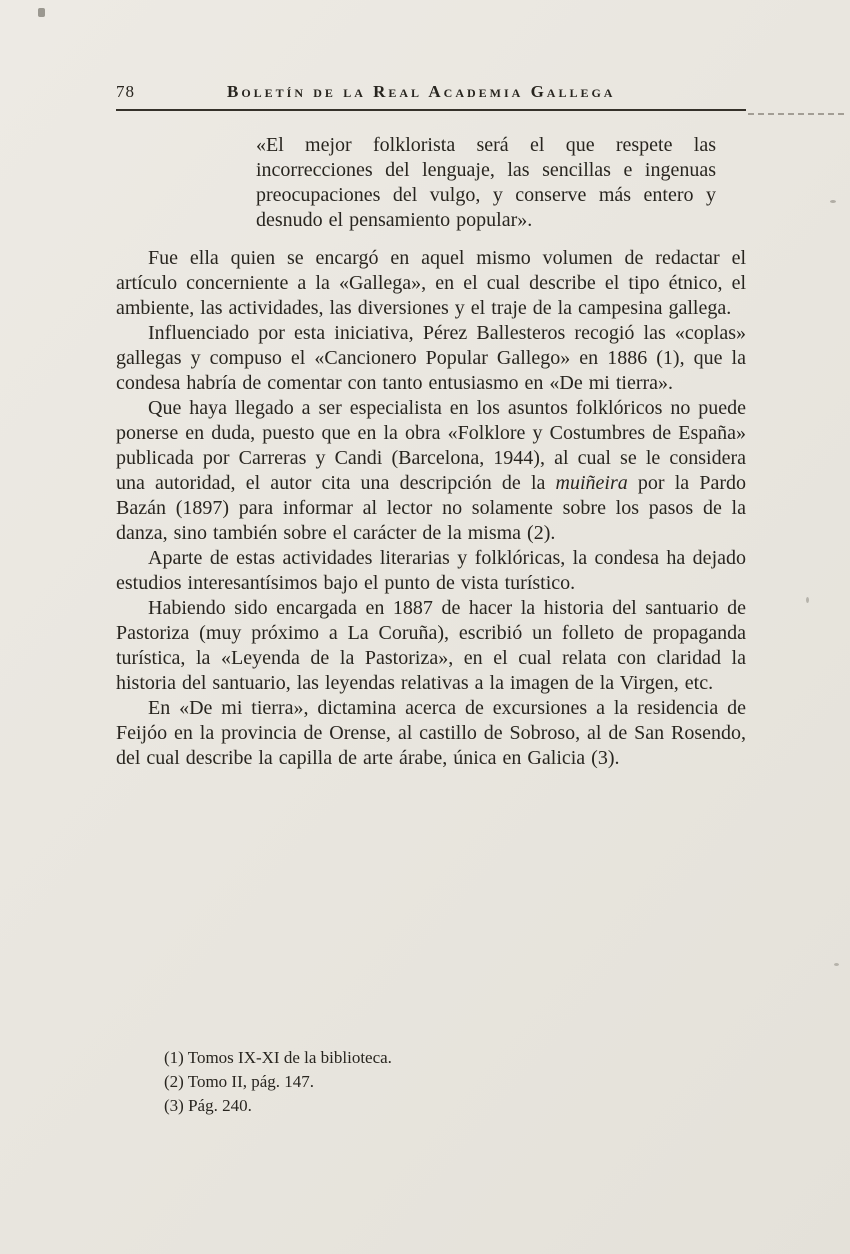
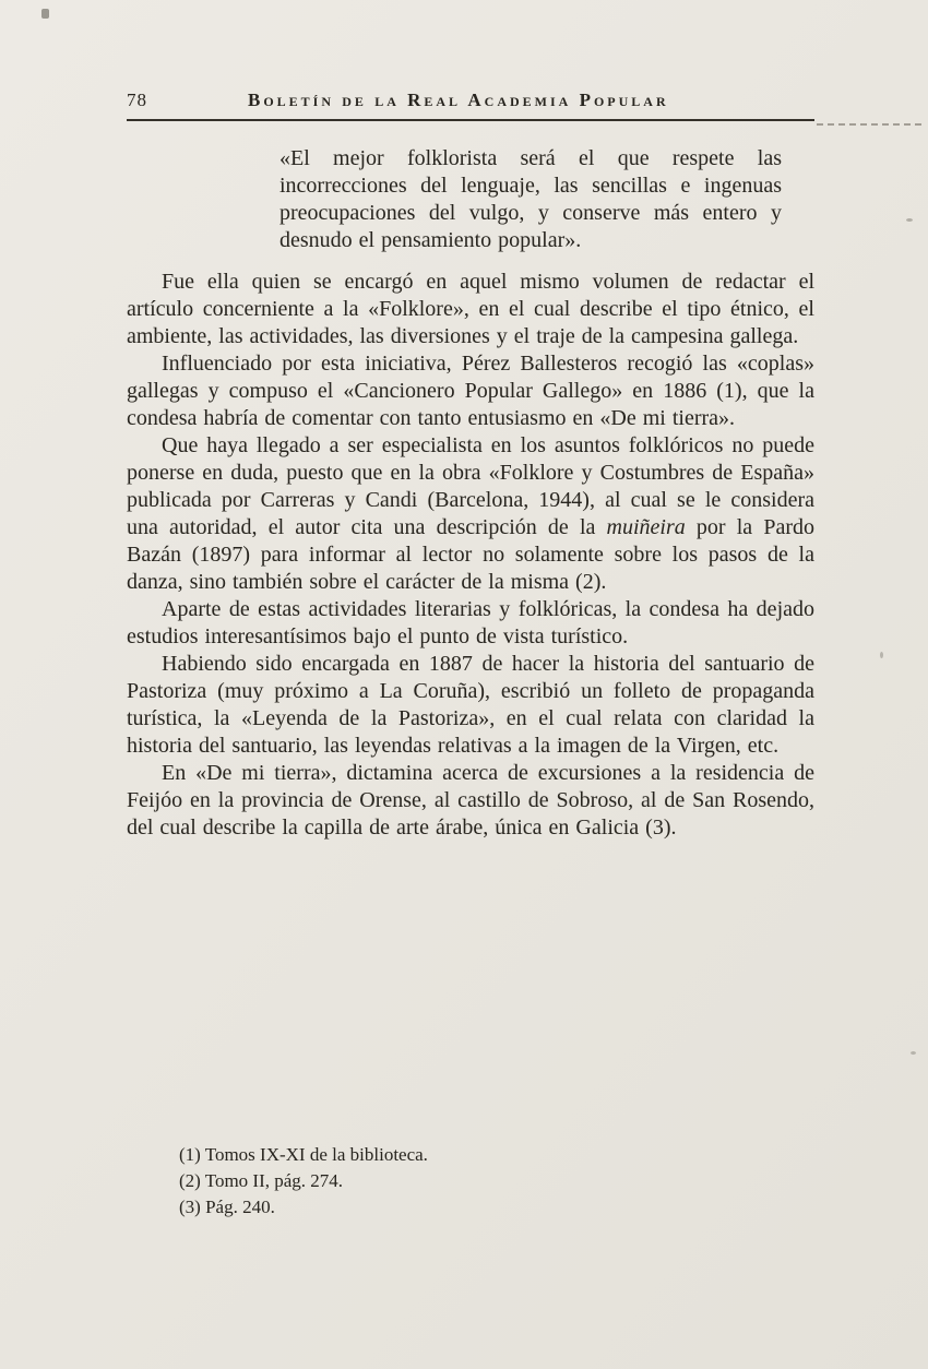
  78
- Boletín de la Real Academia Gallega
+ Boletín de la Real Academia Popular
  «El mejor folklorista será el que respete las incorrecciones del lenguaje, las sencillas e ingenuas preocupaciones del vulgo, y conserve más entero y desnudo el pensamiento popular».
- Fue ella quien se encargó en aquel mismo volumen de redactar el artículo concerniente a la «Gallega», en el cual describe el tipo étnico, el ambiente, las actividades, las diversiones y el traje de la campesina gallega.
+ Fue ella quien se encargó en aquel mismo volumen de redactar el artículo concerniente a la «Folklore», en el cual describe el tipo étnico, el ambiente, las actividades, las diversiones y el traje de la campesina gallega.
  Influenciado por esta iniciativa, Pérez Ballesteros recogió las «coplas» gallegas y compuso el «Cancionero Popular Gallego» en 1886 (1), que la condesa habría de comentar con tanto entusiasmo en «De mi tierra».
  Que haya llegado a ser especialista en los asuntos folklóricos no puede ponerse en duda, puesto que en la obra «Folklore y Costumbres de España» publicada por Carreras y Candi (Barcelona, 1944), al cual se le considera una autoridad, el autor cita una descripción de la muiñeira por la Pardo Bazán (1897) para informar al lector no solamente sobre los pasos de la danza, sino también sobre el carácter de la misma (2).
  Aparte de estas actividades literarias y folklóricas, la condesa ha dejado estudios interesantísimos bajo el punto de vista turístico.
  Habiendo sido encargada en 1887 de hacer la historia del santuario de Pastoriza (muy próximo a La Coruña), escribió un folleto de propaganda turística, la «Leyenda de la Pastoriza», en el cual relata con claridad la historia del santuario, las leyendas relativas a la imagen de la Virgen, etc.
  En «De mi tierra», dictamina acerca de excursiones a la residencia de Feijóo en la provincia de Orense, al castillo de Sobroso, al de San Rosendo, del cual describe la capilla de arte árabe, única en Galicia (3).
  (1) Tomos IX-XI de la biblioteca.
- (2) Tomo II, pág. 147.
+ (2) Tomo II, pág. 274.
  (3) Pág. 240.
